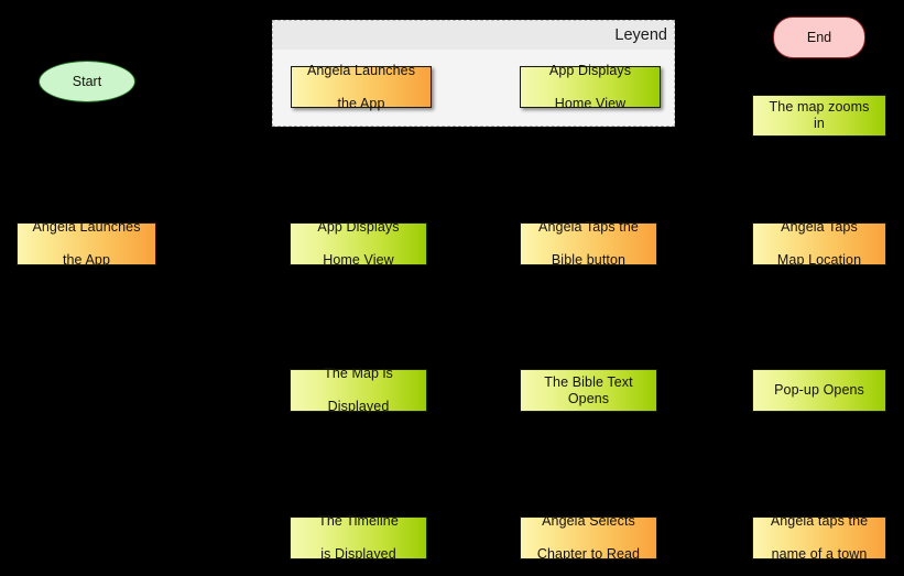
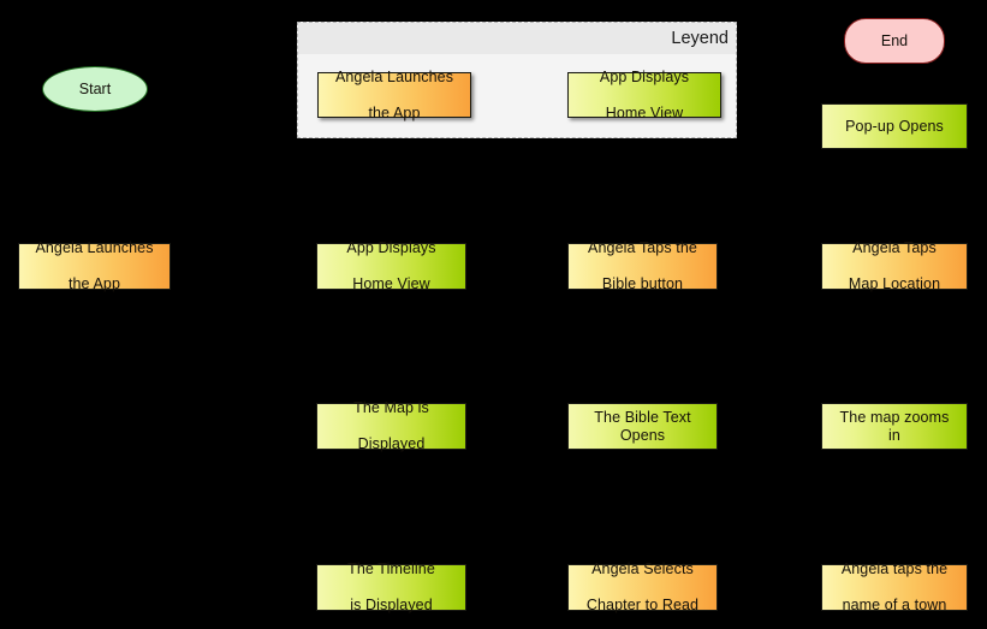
  Start
  End
  Leyend
  Angela Launches
  the App
  App Displays
  Home View
- The map zooms in
+ Pop-up Opens
  Angela Launches
  the App
  App Displays
  Home View
  Angela Taps the
  Bible button
  Angela Taps
  Map Location
  The Map is
  Displayed
  The Bible Text Opens
- Pop-up Opens
+ The map zooms in
  The Timeline
  is Displayed
  Angela Selects
  Chapter to Read
  Angela taps the
  name of a town
